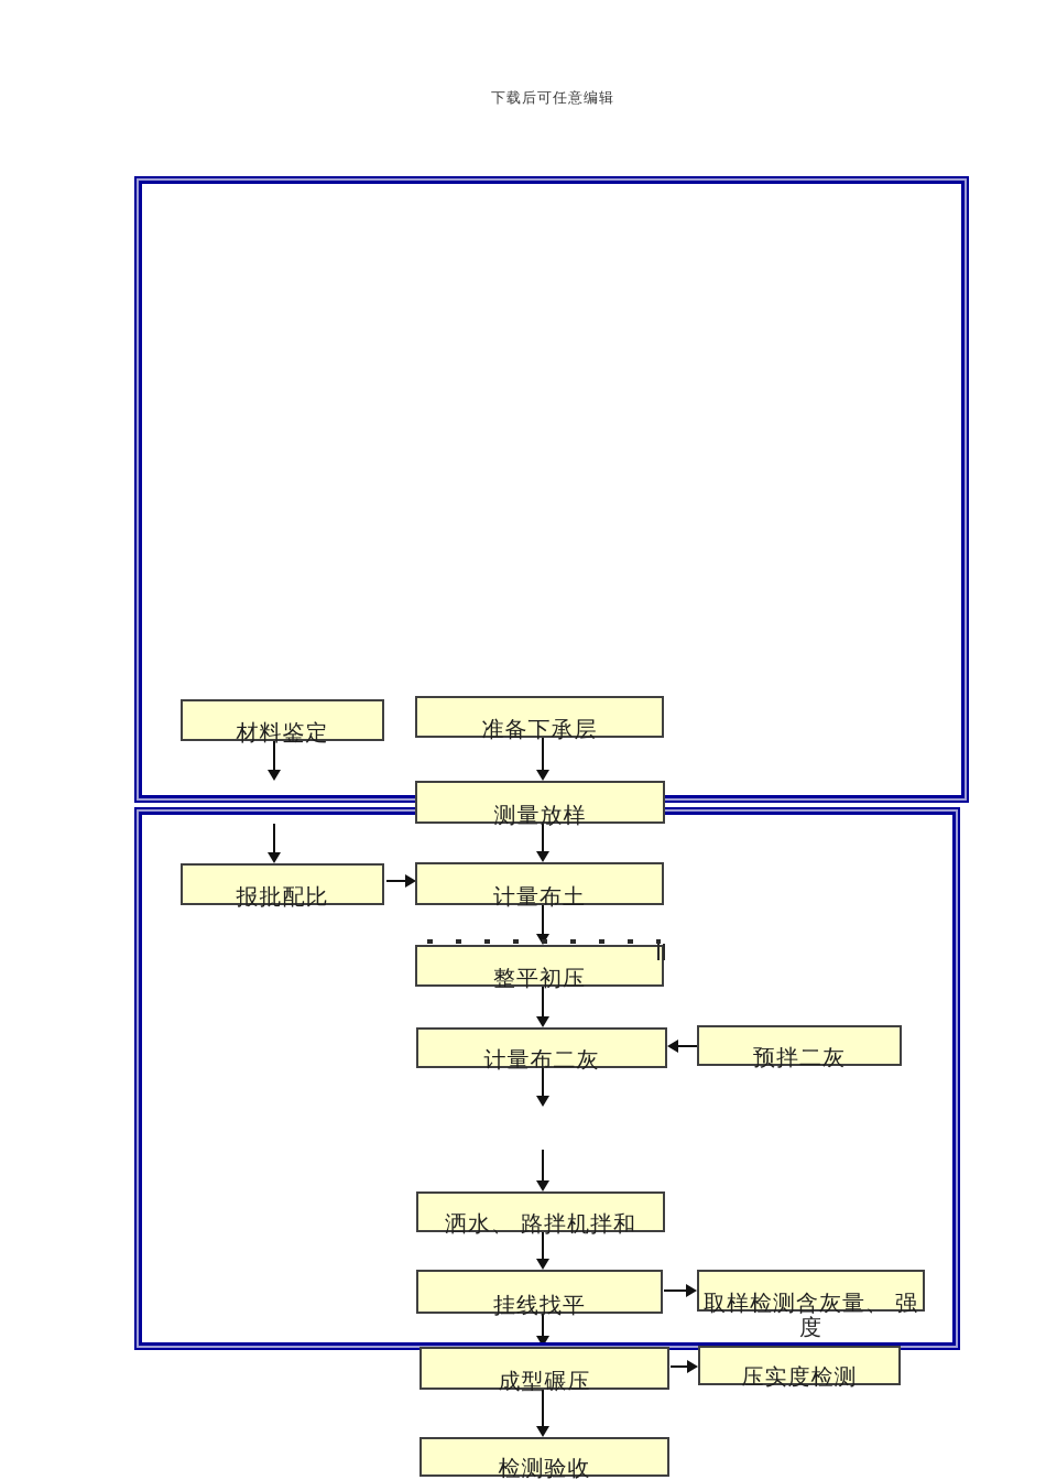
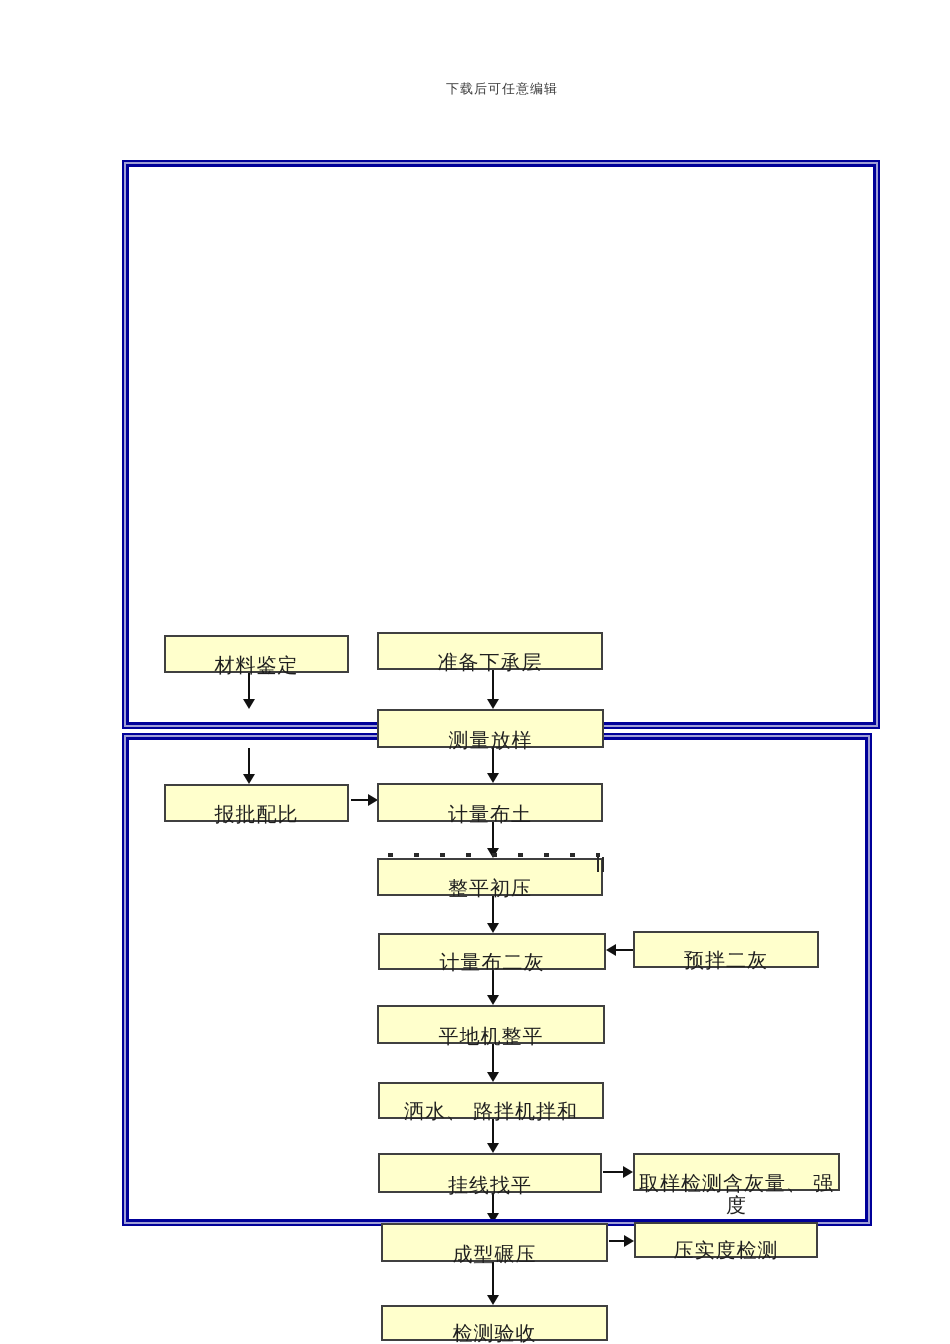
  下载后可任意编辑
  材料鉴定
  报批配比
  准备下承层
  测量放样
  计量布土
  整平初压
  计量布二灰
  预拌二灰
+ 平地机整平
  洒水、 路拌机拌和
  挂线找平
  取样检测含灰量、 强
  度
  成型碾压
  压实度检测
  检测验收
